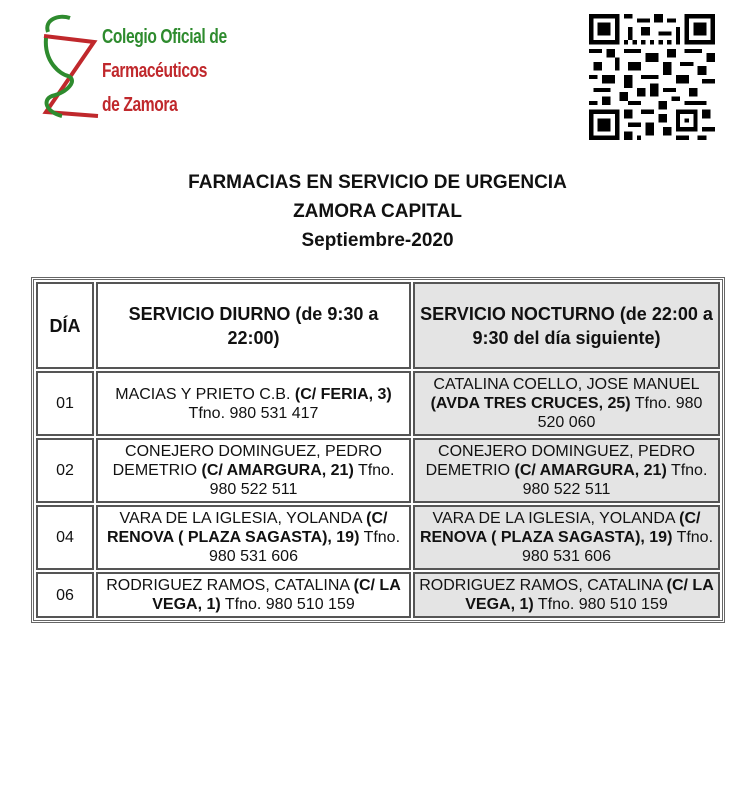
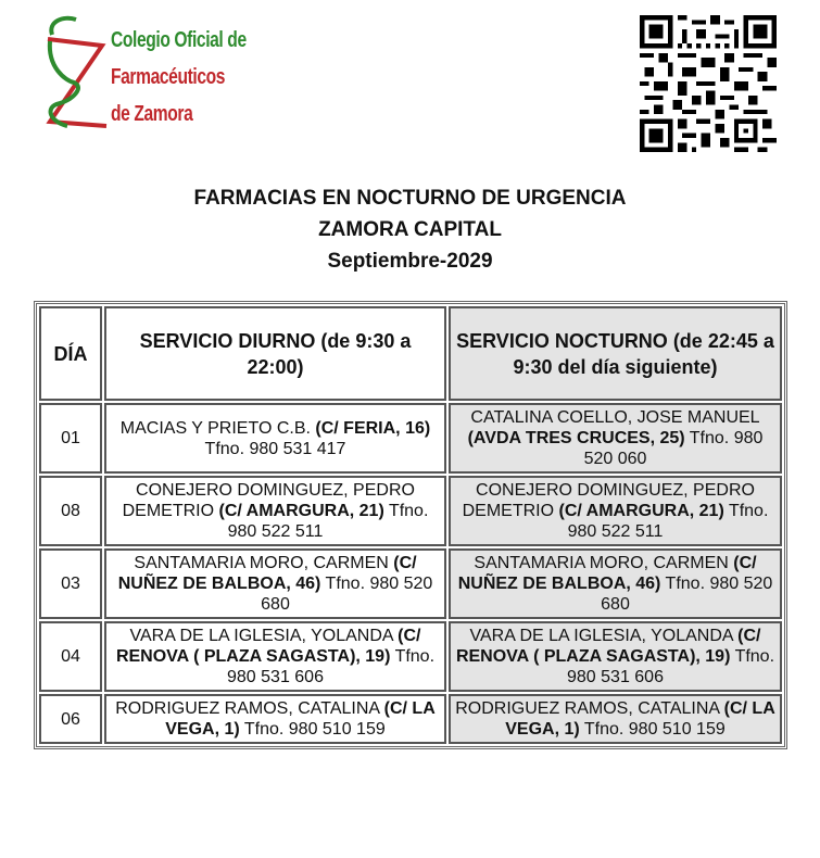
  Colegio Oficial de
  Farmacéuticos
  de Zamora
- FARMACIAS EN SERVICIO DE URGENCIA
+ FARMACIAS EN NOCTURNO DE URGENCIA
  ZAMORA CAPITAL
- Septiembre-2020
+ Septiembre-2029
- DÍA	SERVICIO DIURNO (de 9:30 a 22:00)	SERVICIO NOCTURNO (de 22:00 a 9:30 del día siguiente)
+ DÍA	SERVICIO DIURNO (de 9:30 a 22:00)	SERVICIO NOCTURNO (de 22:45 a 9:30 del día siguiente)
- 01	MACIAS Y PRIETO C.B. (C/ FERIA, 3) Tfno. 980 531 417	CATALINA COELLO, JOSE MANUEL (AVDA TRES CRUCES, 25) Tfno. 980 520 060
+ 01	MACIAS Y PRIETO C.B. (C/ FERIA, 16) Tfno. 980 531 417	CATALINA COELLO, JOSE MANUEL (AVDA TRES CRUCES, 25) Tfno. 980 520 060
- 02	CONEJERO DOMINGUEZ, PEDRO DEMETRIO (C/ AMARGURA, 21) Tfno. 980 522 511	CONEJERO DOMINGUEZ, PEDRO DEMETRIO (C/ AMARGURA, 21) Tfno. 980 522 511
+ 08	CONEJERO DOMINGUEZ, PEDRO DEMETRIO (C/ AMARGURA, 21) Tfno. 980 522 511	CONEJERO DOMINGUEZ, PEDRO DEMETRIO (C/ AMARGURA, 21) Tfno. 980 522 511
+ 03	SANTAMARIA MORO, CARMEN (C/ NUÑEZ DE BALBOA, 46) Tfno. 980 520 680	SANTAMARIA MORO, CARMEN (C/ NUÑEZ DE BALBOA, 46) Tfno. 980 520 680
  04	VARA DE LA IGLESIA, YOLANDA (C/ RENOVA ( PLAZA SAGASTA), 19) Tfno. 980 531 606	VARA DE LA IGLESIA, YOLANDA (C/ RENOVA ( PLAZA SAGASTA), 19) Tfno. 980 531 606
  06	RODRIGUEZ RAMOS, CATALINA (C/ LA VEGA, 1) Tfno. 980 510 159	RODRIGUEZ RAMOS, CATALINA (C/ LA VEGA, 1) Tfno. 980 510 159
